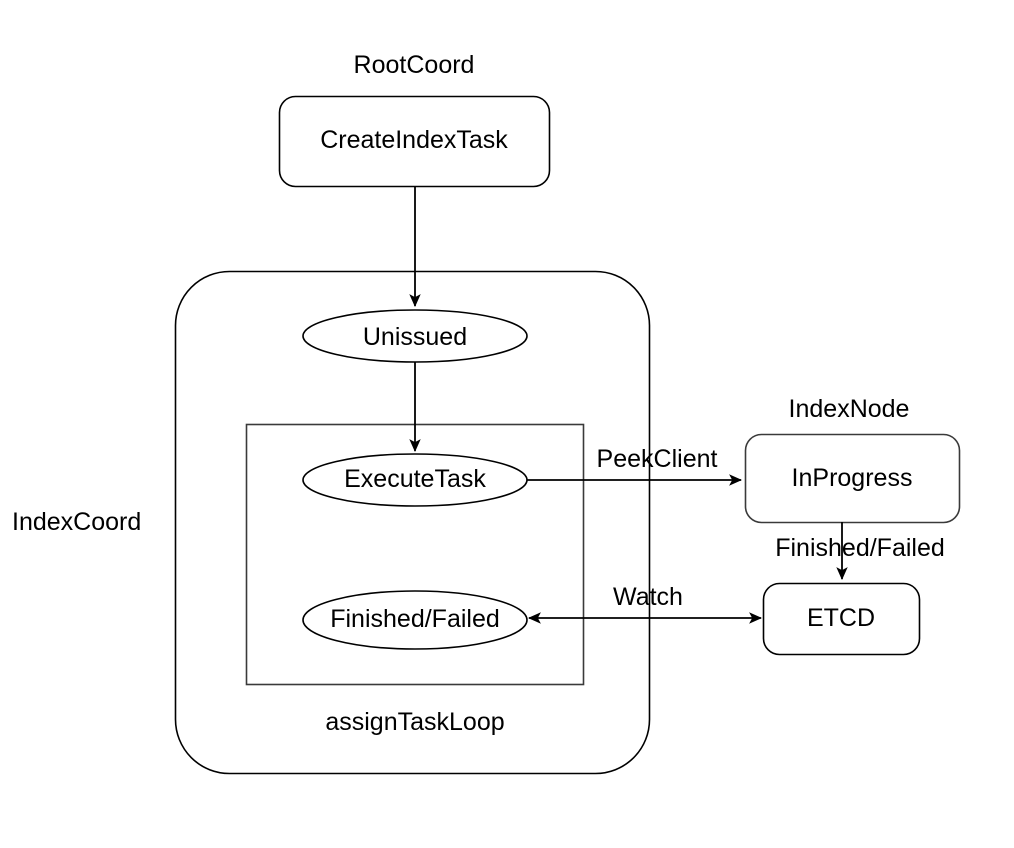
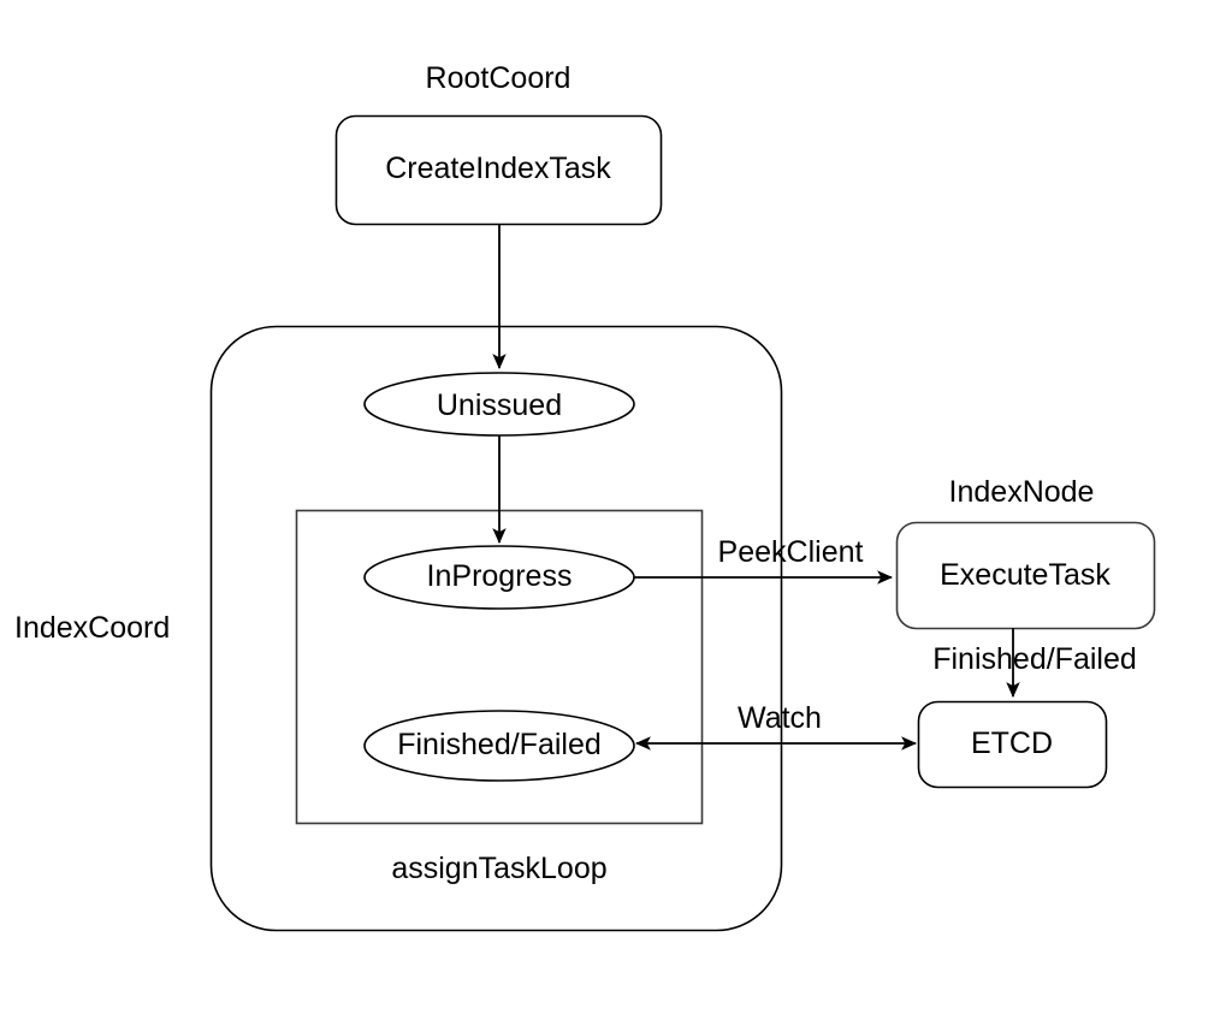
  RootCoord
  CreateIndexTask
  Unissued
- ExecuteTask
+ InProgress
  Finished/Failed
- InProgress
+ ExecuteTask
  ETCD
  IndexCoord
  assignTaskLoop
  IndexNode
  PeekClient
  Finished/Failed
  Watch
